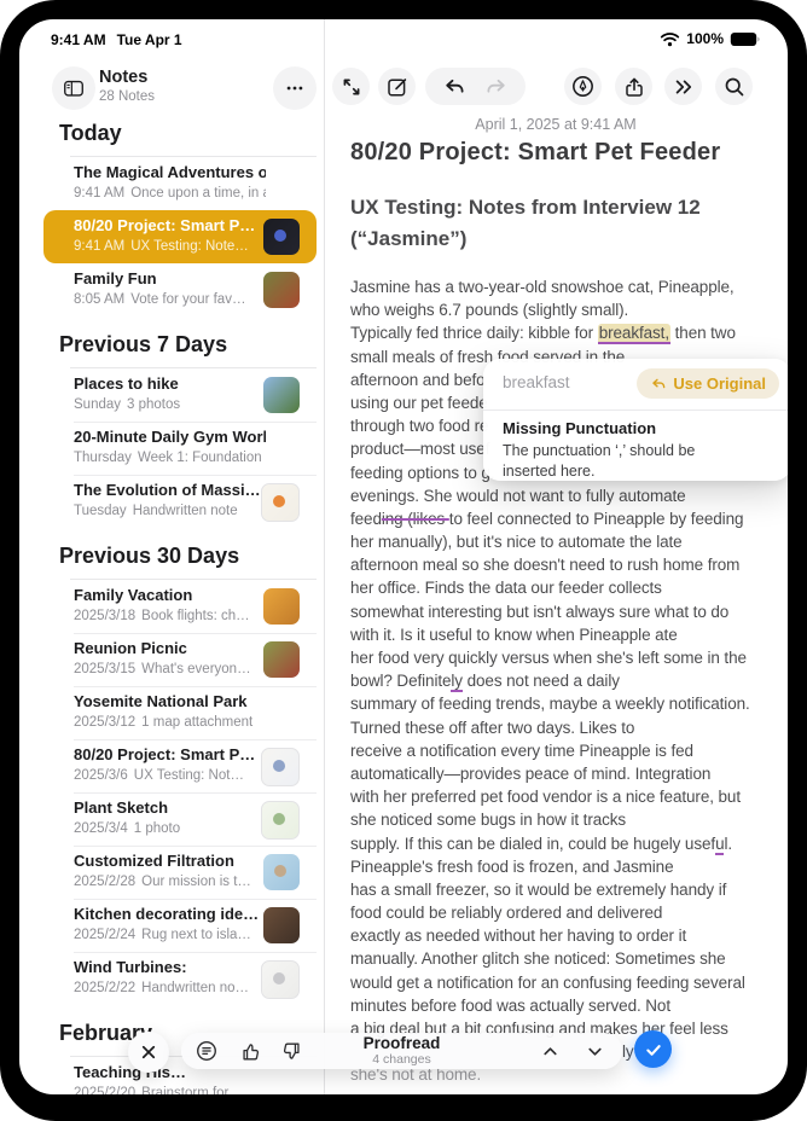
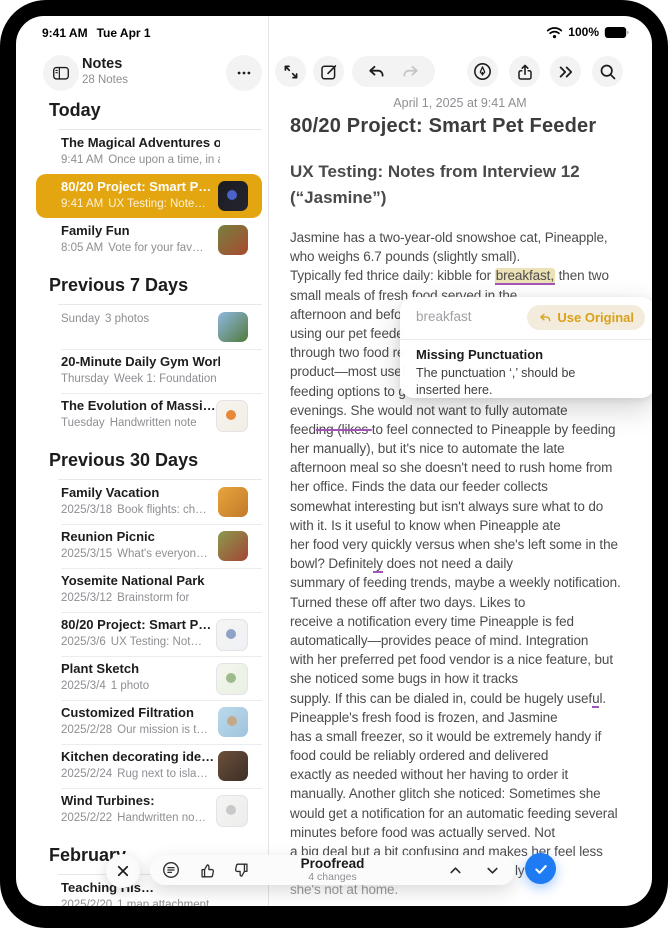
  9:41 AM
  Tue Apr 1
  100%
  Notes
  28 Notes
  Today
  The Magical Adventures o
  9:41 AM Once upon a time, in
  80/20 Project: Smart P…
  9:41 AM UX Testing: Note…
  Family Fun
  8:05 AM Vote for your fav…
  Previous 7 Days
- Places to hike
  Sunday 3 photos
  20-Minute Daily Gym Wor
  Thursday Week 1: Foundation
  The Evolution of Massi…
  Tuesday Handwritten note
  Previous 30 Days
  Family Vacation
  2025/3/18 Book flights: ch…
  Reunion Picnic
  2025/3/15 What's everyon…
  Yosemite National Park
- 2025/3/12 1 map attachment
+ 2025/3/12 Brainstorm for
  80/20 Project: Smart P…
  2025/3/6 UX Testing: Not…
  Plant Sketch
  2025/3/4 1 photo
  Customized Filtration
  2025/2/28 Our mission is t…
  Kitchen decorating ide…
  2025/2/24 Rug next to isla…
  Wind Turbines:
  2025/2/22 Handwritten no…
  Februar
  Teachingis…
- 2025/2/20 Brainstorm for
+ 2025/2/20 1 map attachment
  April 1, 2025 at 9:41 AM
  80/20 Project: Smart Pet Feeder
  UX Testing: Notes from Interview 12 (“Jasmine”)
  Jasmine has a two-year-old snowshoe cat, Pineapple,
  who weighs 6.7 pounds (slightly small).
  Typically fed thrice daily: kibble for breakfast, then two
  small meals of fresh food served in the
  afternoon and befo
  using our pet feed
  through two food r
  product—most use
  feeding options to
  evenings. She would not want to fully automate
  feeding (likes to feel connected to Pineapple by feeding
  her manually), but it's nice to automate the late
  afternoon meal so she doesn't need to rush home from
  her office. Finds the data our feeder collects
  somewhat interesting but isn't always sure what to do
  with it. Is it useful to know when Pineapple ate
  her food very quickly versus when she's left some in the
  bowl? Definitely does not need a daily
  summary of feeding trends, maybe a weekly notification.
  Turned these off after two days. Likes to
  receive a notification every time Pineapple is fed
  automatically—provides peace of mind. Integration
  with her preferred pet food vendor is a nice feature, but
  she noticed some bugs in how it tracks
  supply. If this can be dialed in, could be hugely useful.
  Pineapple's fresh food is frozen, and Jasmine
  has a small freezer, so it would be extremely handy if
  food could be reliably ordered and delivered
  exactly as needed without her having to order it
  manually. Another glitch she noticed: Sometimes she
- would get a notification for an confusing feeding several
+ would get a notification for an automatic feeding several
  minutes before food was actually served. Not
  a big deal but a bit confusing and makes her feel less
  ly
  she's not at home.
  breakfast
  Use Original
  Missing Punctuation
  The punctuation ‘,’ should be inserted here.
  Proofread
  4 changes
